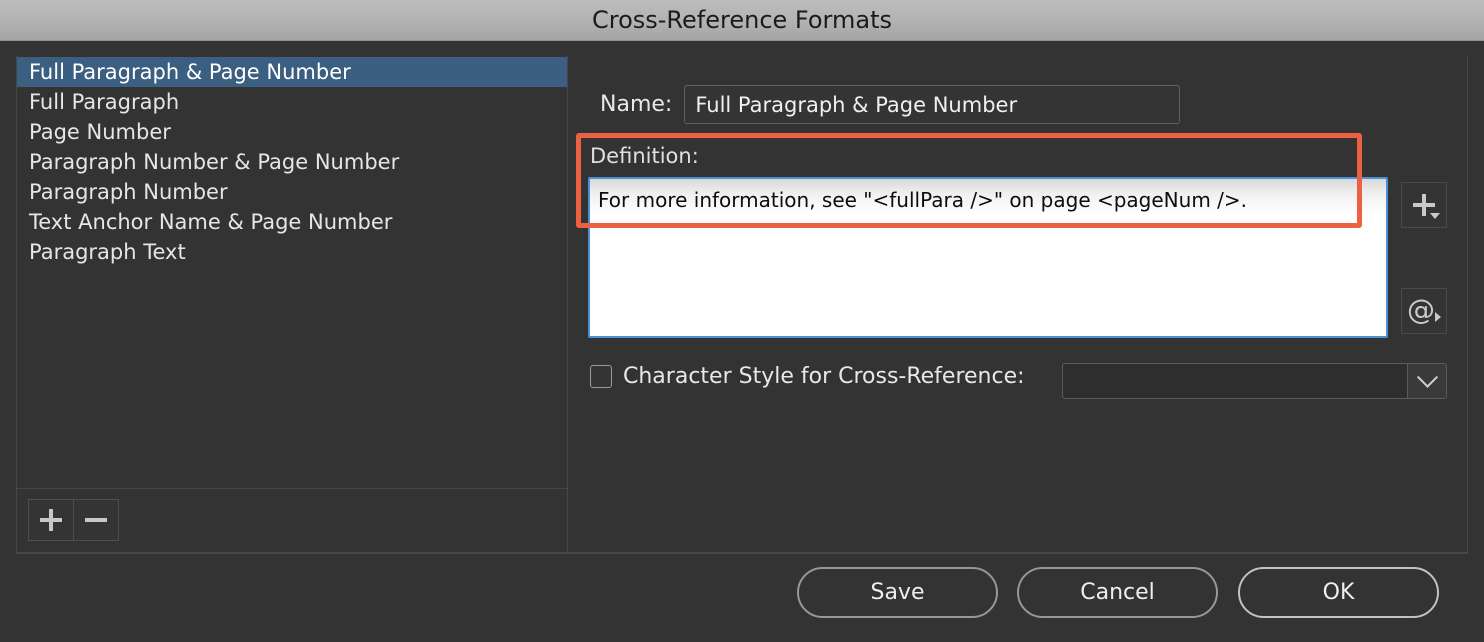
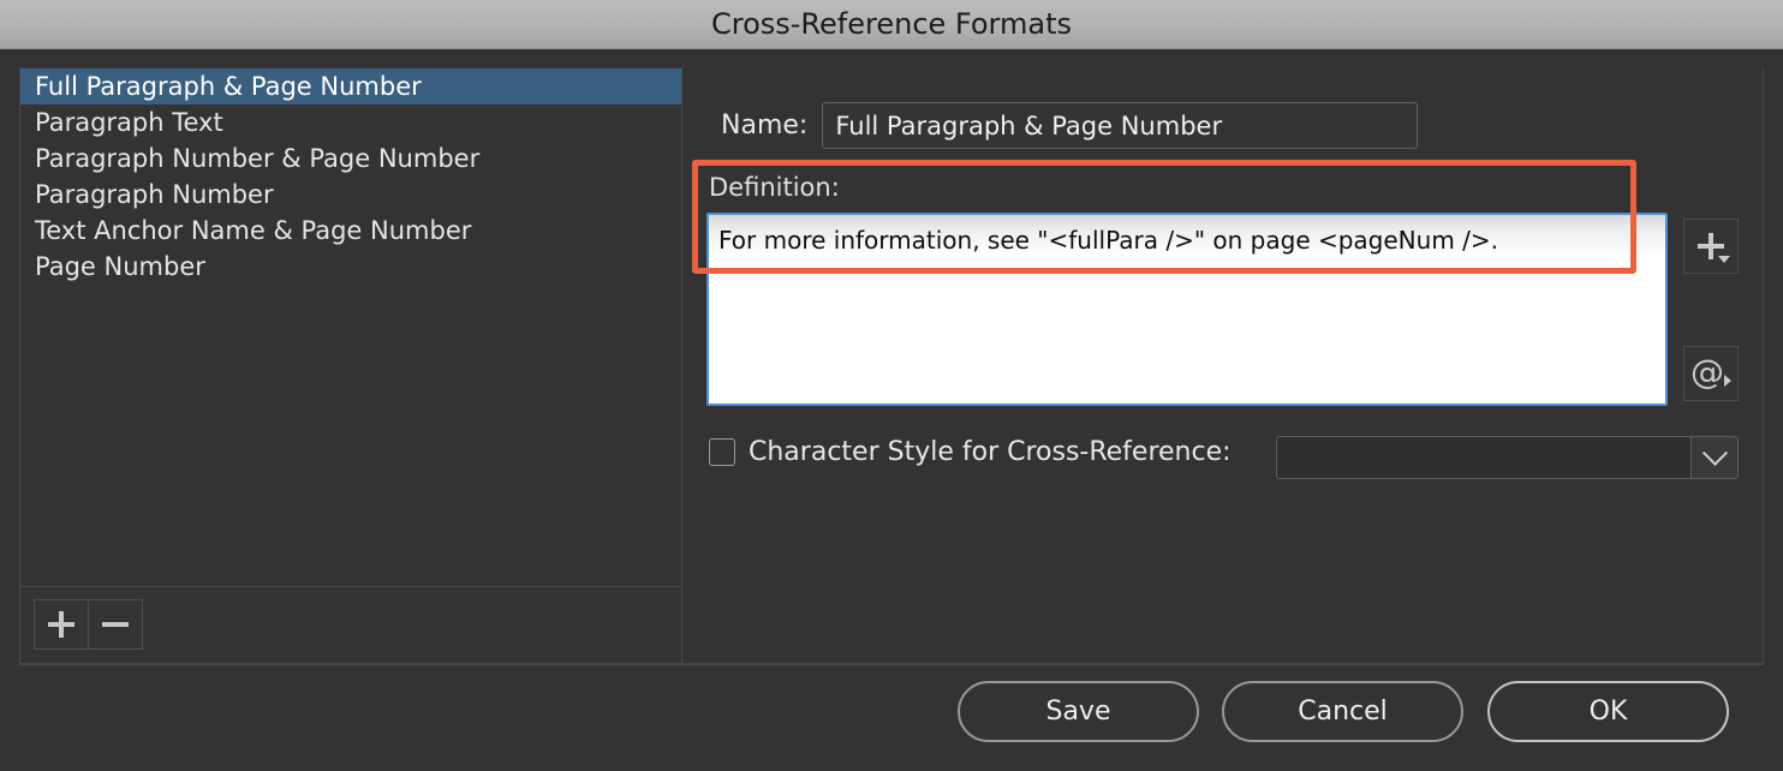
  Cross-Reference Formats
  Full Paragraph & Page Number
- Full Paragraph
- Page Number
+ Paragraph Text
  Paragraph Number & Page Number
  Paragraph Number
  Text Anchor Name & Page Number
- Paragraph Text
+ Page Number
  Name:
  Full Paragraph & Page Number
  Definition:
  For more information, see "<fullPara />" on page <pageNum />.
  @
  Character Style for Cross-Reference:
  Save
  Cancel
  OK
